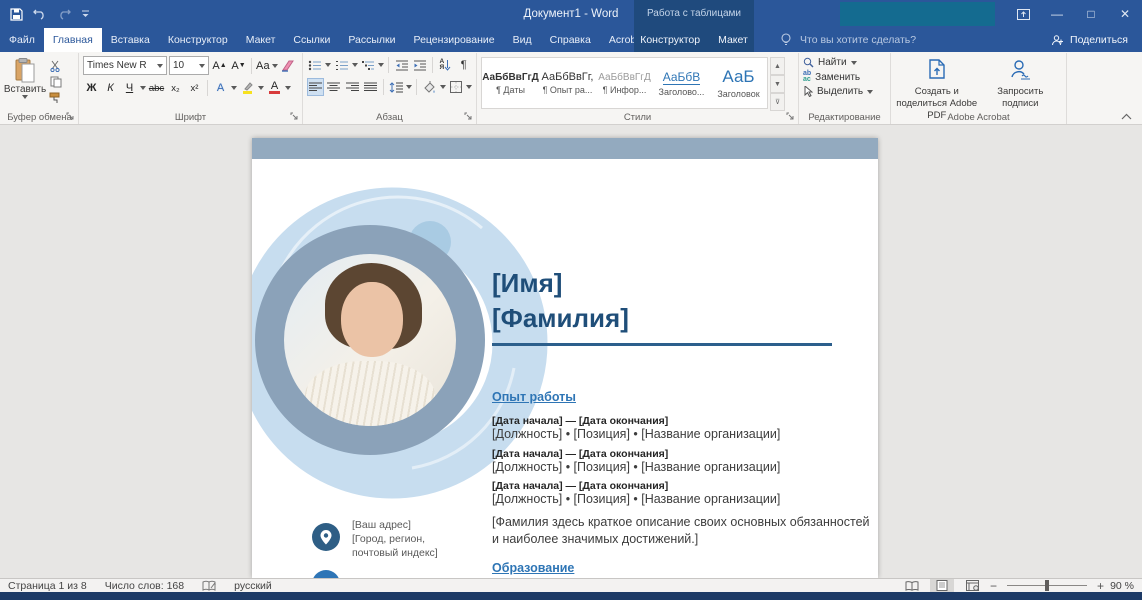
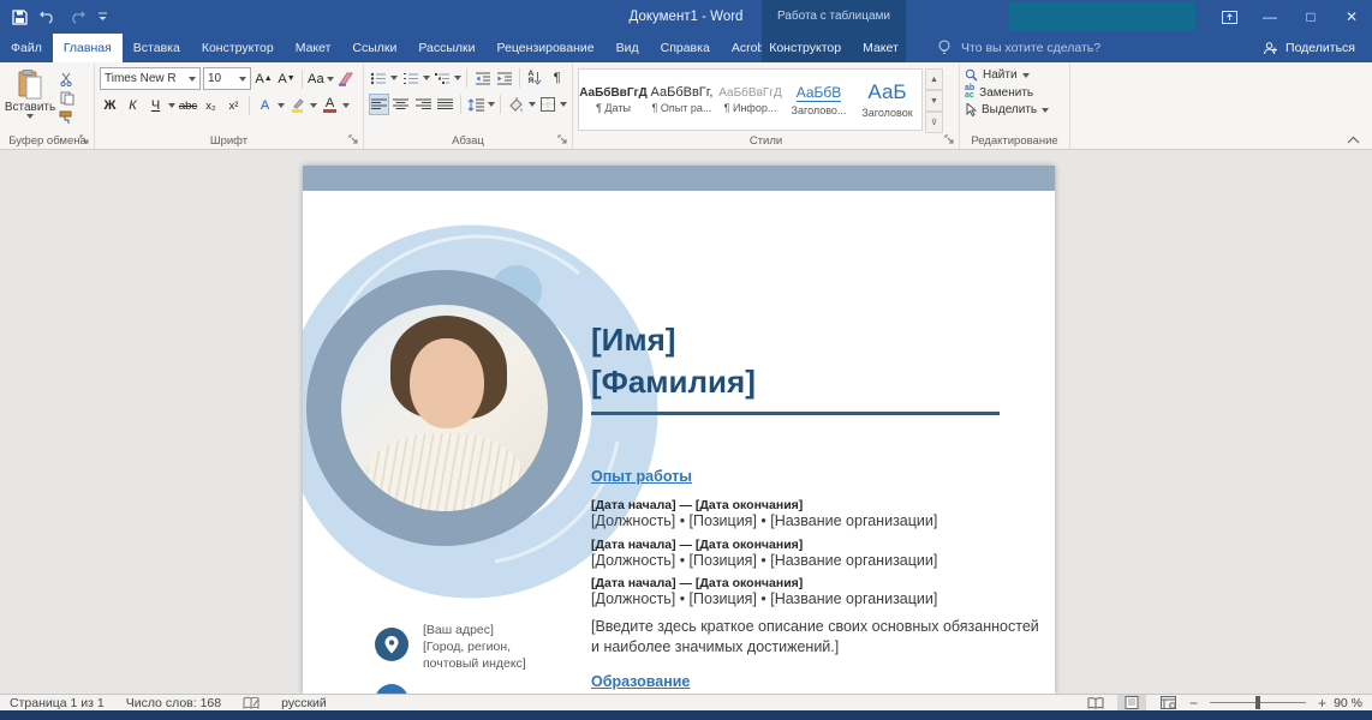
  Документ1 - Word
  —
  □
  ✕
  Файл
  Главная
  Вставка
  Конструктор
  Макет
  Ссылки
  Рассылки
  Рецензирование
  Вид
  Справка
  Работа с таблицами
  Конструктор
  Макет
  Что вы хотите сделать?
  Поделиться
  Вставить
  Буфер обмена
  Times New R
  10
  А
  А
  Аа
  Ж
  К
  Ч
  abc
  x₂
  x²
  А
  А
  Шрифт
  ¶
  Абзац
  АаБбВвГгД
  ¶ Даты
  АаБбВвГг,
  ¶ Опыт ра...
  АаБбВвГгД
  ¶ Инфор...
  АаБбВ
  Заголово...
  АаБ
  Заголовок
  Стили
  Найти
  Заменить
  Выделить
  Редактирование
- Создать и поделиться Adobe PDF
- Запросить подписи
- Adobe Acrobat
  [Имя]
  [Фамилия]
  Опыт работы
  [Дата начала] — [Дата окончания]
  [Должность] • [Позиция] • [Название организации]
  [Дата начала] — [Дата окончания]
  [Должность] • [Позиция] • [Название организации]
  [Дата начала] — [Дата окончания]
  [Должность] • [Позиция] • [Название организации]
- [Фамилия здесь краткое описание своих основных обязанностей и наиболее значимых достижений.]
+ [Введите здесь краткое описание своих основных обязанностей и наиболее значимых достижений.]
  Образование
  [Ваш адрес]
  [Город, регион,
  почтовый индекс]
- Страница 1 из 8
+ Страница 1 из 1
  Число слов: 168
  русский
  −
  +
  90 %
